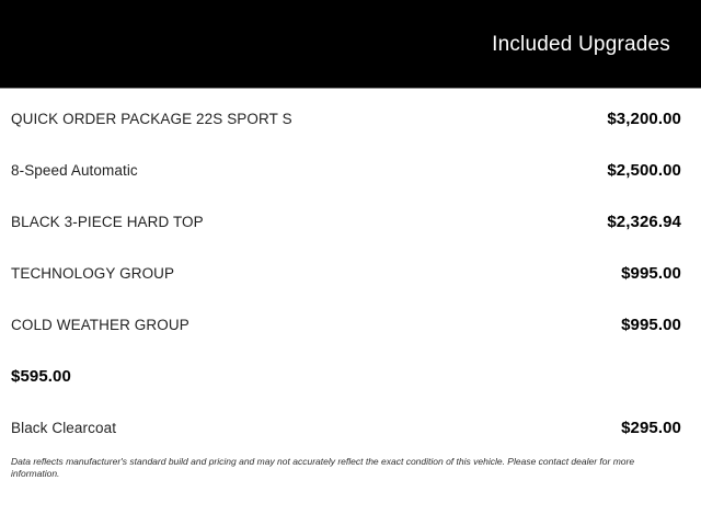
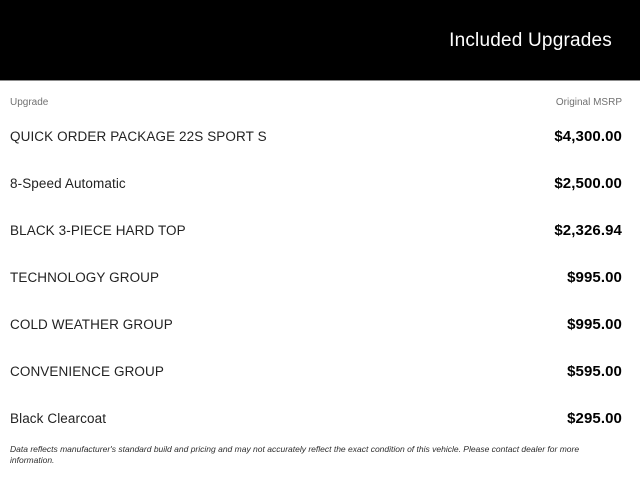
  Included Upgrades
+ Upgrade
+ Original MSRP
  QUICK ORDER PACKAGE 22S SPORT S
- $3,200.00
+ $4,300.00
  8-Speed Automatic
  $2,500.00
  BLACK 3-PIECE HARD TOP
  $2,326.94
  TECHNOLOGY GROUP
  $995.00
  COLD WEATHER GROUP
  $995.00
+ CONVENIENCE GROUP
  $595.00
  Black Clearcoat
  $295.00
  Data reflects manufacturer's standard build and pricing and may not accurately reflect the exact condition of this vehicle. Please contact dealer for more information.
